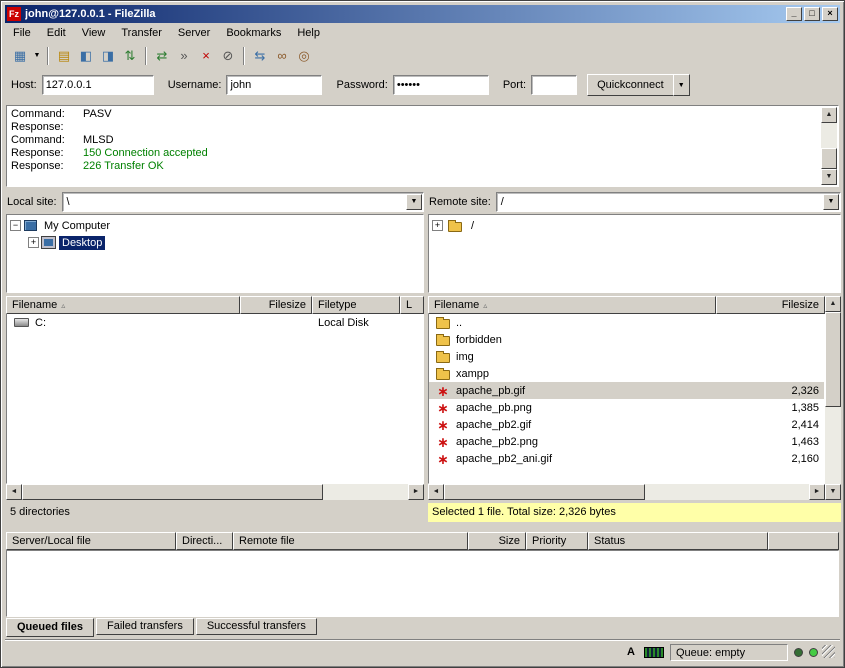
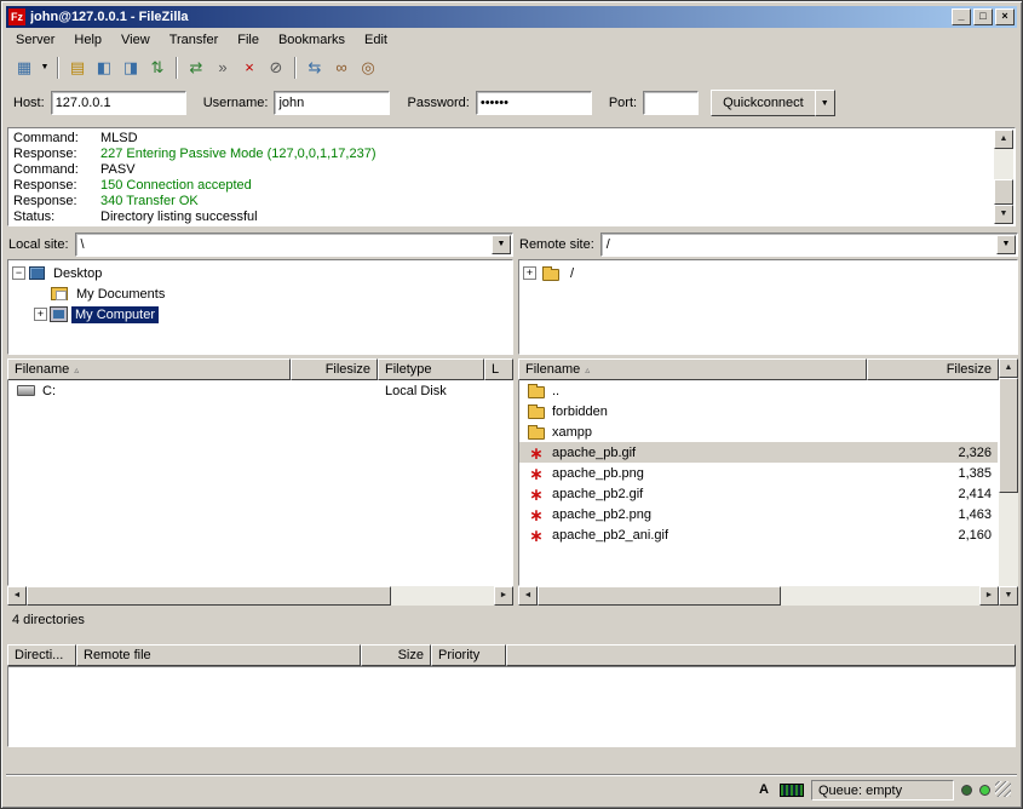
  Fz
  john@127.0.0.1 - FileZilla
  _
  □
  ×
- File
+ Server
- Edit
+ Help
  View
  Transfer
- Server
+ File
  Bookmarks
- Help
+ Edit
  ▦
  ▤
  ◧
  ◨
  ⇅
  ⇄
  »
  ×
  ⊘
  ⇆
  ∞
  ◎
  Host:
  127.0.0.1
  Username:
  john
  Password:
  ••••••
  Port:
  Quickconnect
  Command:
- PASV
+ MLSD
  Response:
+ 227 Entering Passive Mode (127,0,0,1,17,237)
  Command:
- MLSD
+ PASV
  Response:
  150 Connection accepted
  Response:
- 226 Transfer OK
+ 340 Transfer OK
+ Status:
+ Directory listing successful
  Local site:
  \
  −
- My Computer
+ Desktop
+ My Documents
  +
- Desktop
+ My Computer
  Filename
  ▵
  Filesize
  Filetype
  L
  C:
  Local Disk
- 5 directories
+ 4 directories
  Remote site:
  /
  +
  /
  Filename
  ▵
  Filesize
  ..
  forbidden
- img
  xampp
  ∗
  apache_pb.gif
  2,326
  ∗
  apache_pb.png
  1,385
  ∗
  apache_pb2.gif
  2,414
  ∗
  apache_pb2.png
  1,463
  ∗
  apache_pb2_ani.gif
  2,160
- Selected 1 file. Total size: 2,326 bytes
- Server/Local file
  Directi...
  Remote file
  Size
  Priority
- Status
- Queued files
- Failed transfers
- Successful transfers
  A
  Queue: empty
